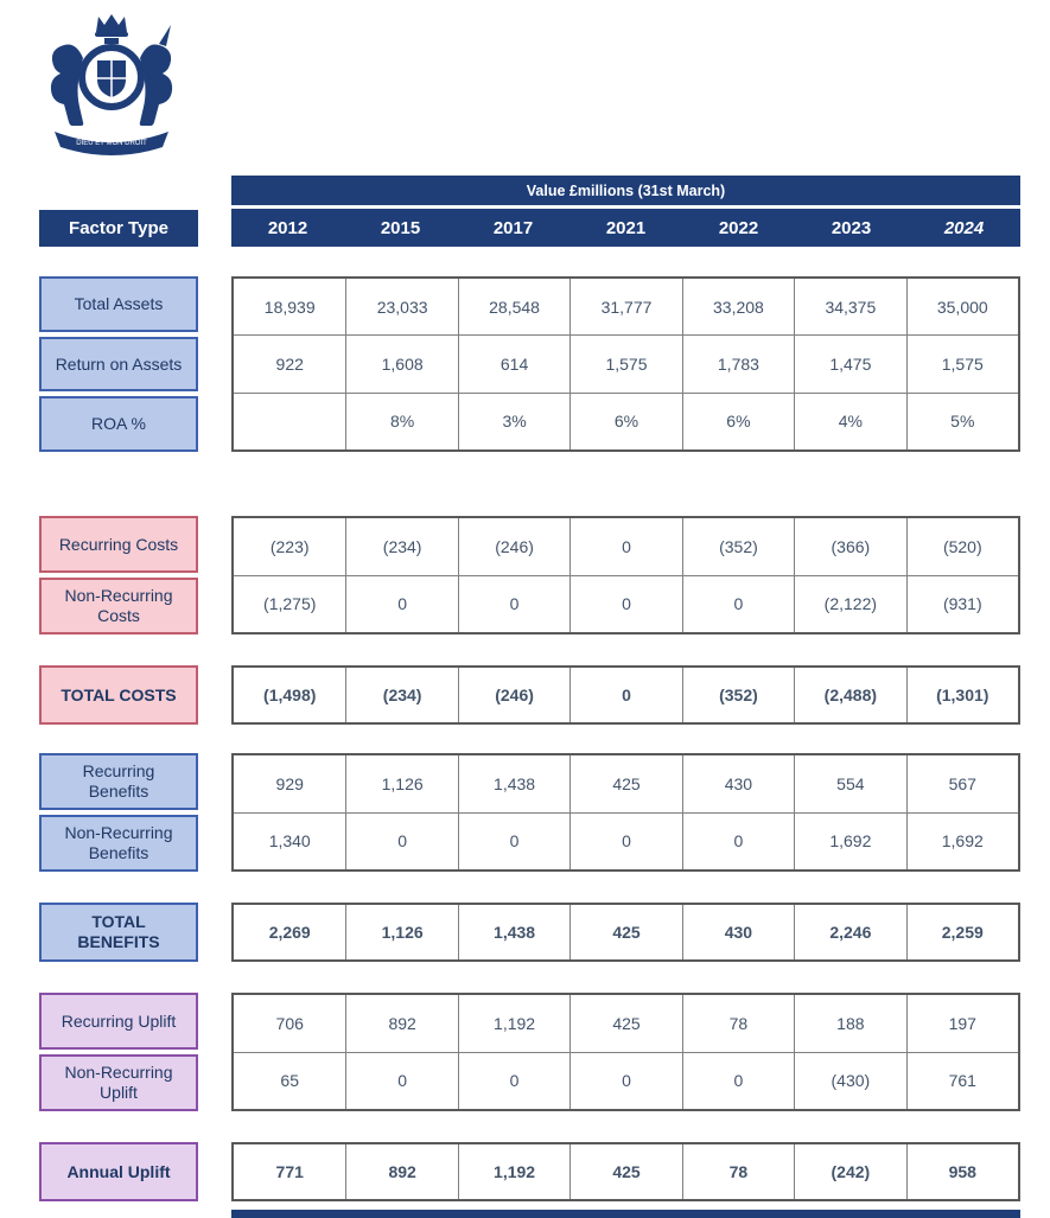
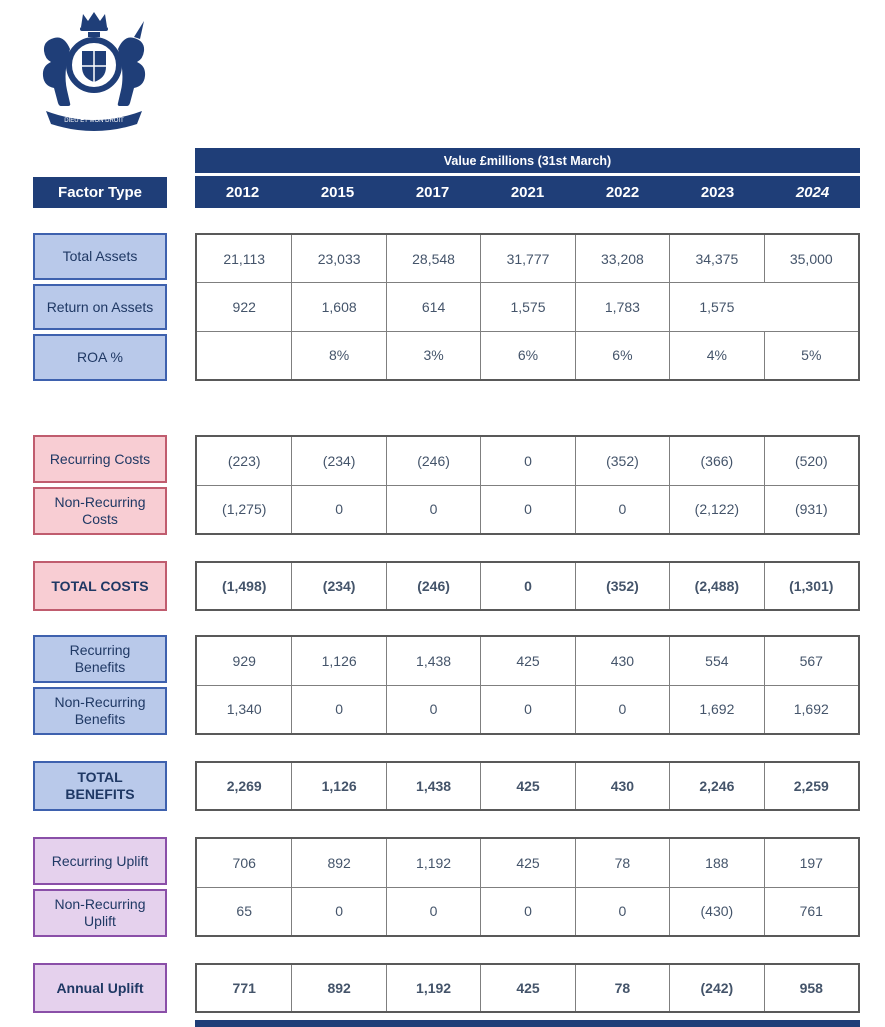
  Factor Type
  Value £millions (31st March)
  2012
  2015
  2017
  2021
  2022
  2023
  2024
  Total Assets
  Return on Assets
  ROA %
- 18,939
+ 21,113
  23,033
  28,548
  31,777
  33,208
  34,375
  35,000
  922
  1,608
  614
  1,575
  1,783
- 1,475
  1,575
  8%
  3%
  6%
  6%
  4%
  5%
  Recurring Costs
  Non-Recurring Costs
  (223)
  (234)
  (246)
  0
  (352)
  (366)
  (520)
  (1,275)
  0
  0
  0
  0
  (2,122)
  (931)
  TOTAL COSTS
  (1,498)
  (234)
  (246)
  0
  (352)
  (2,488)
  (1,301)
  Recurring Benefits
  Non-Recurring Benefits
  929
  1,126
  1,438
  425
  430
  554
  567
  1,340
  0
  0
  0
  0
  1,692
  1,692
  TOTAL BENEFITS
  2,269
  1,126
  1,438
  425
  430
  2,246
  2,259
  Recurring Uplift
  Non-Recurring Uplift
  706
  892
  1,192
  425
  78
  188
  197
  65
  0
  0
  0
  0
  (430)
  761
  Annual Uplift
  771
  892
  1,192
  425
  78
  (242)
  958
